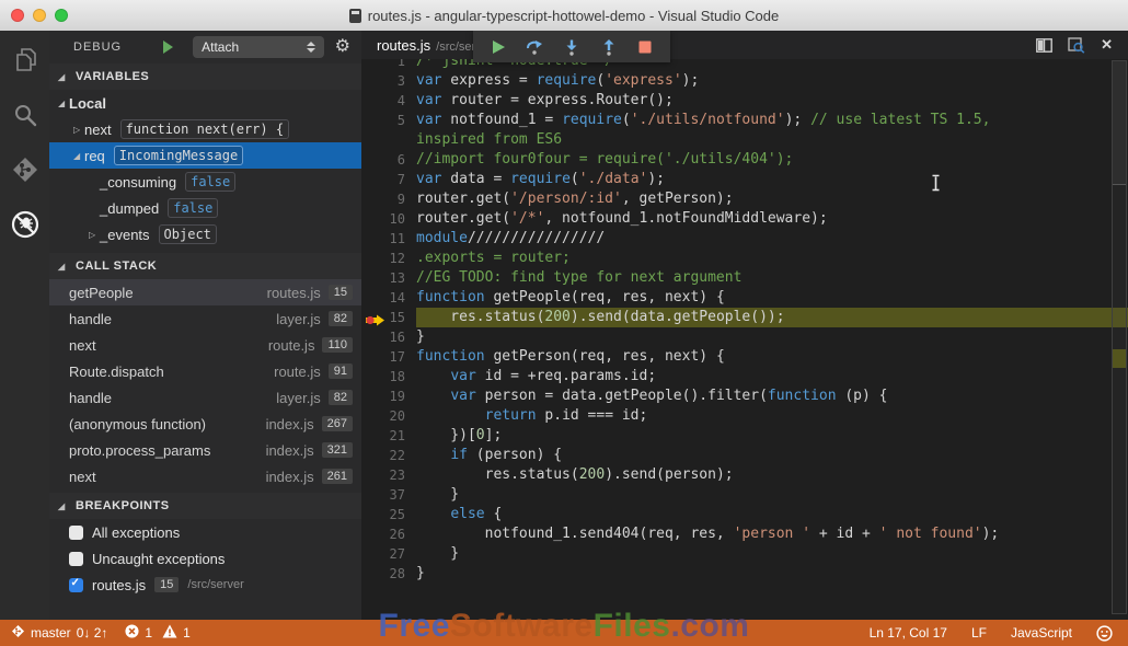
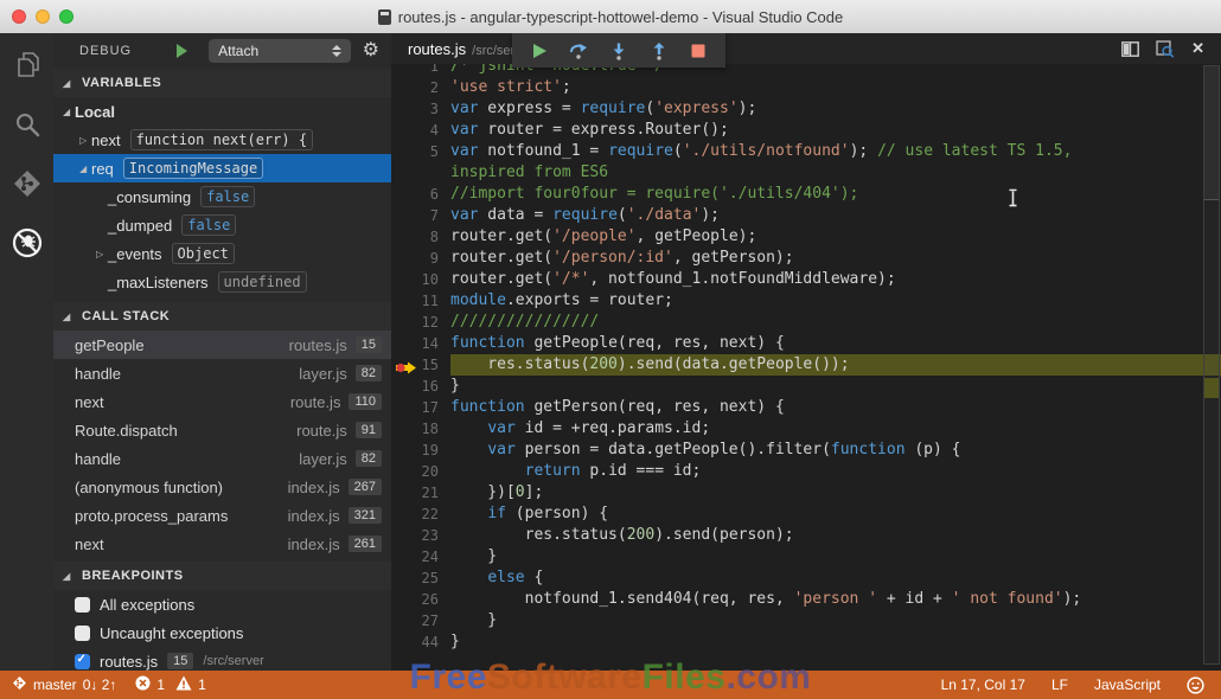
  routes.js - angular-typescript-hottowel-demo - Visual Studio Code
  DEBUG
  Attach
  ⚙
  ◢
  VARIABLES
  ◢
  Local
  ▷
  next
  function next(err) {
  ◢
  req
  IncomingMessage
  _consuming
  false
  _dumped
  false
  ▷
  _events
  Object
+ _maxListeners
+ undefined
  ◢
  CALL STACK
  getPeople
  routes.js
  15
  handle
  layer.js
  82
  next
  route.js
  110
  Route.dispatch
  route.js
  91
  handle
  layer.js
  82
  (anonymous function)
  index.js
  267
  proto.process_params
  index.js
  321
  next
  index.js
  261
  ◢
  BREAKPOINTS
  All exceptions
  Uncaught exceptions
  routes.js
  15
  /src/server
  routes.js
  ✕
  1
+ 2
+ 'use strict';
  3
  var express = require('express');
  4
  var router = express.Router();
  5
  var notfound_1 = require('./utils/notfound'); // use latest TS 1.5,
  inspired from ES6
  6
  //import four0four = require('./utils/404');
  7
  var data = require('./data');
+ 8
+ router.get('/people', getPeople);
  9
  router.get('/person/:id', getPerson);
  10
  router.get('/*', notfound_1.notFoundMiddleware);
  11
- module////////////////
+ module.exports = router;
  12
- .exports = router;
+ ////////////////
- 13
- //EG TODO: find type for next argument
  14
  function getPeople(req, res, next) {
  15
  res.status(200).send(data.getPeople());
  16
  }
  17
  function getPerson(req, res, next) {
  18
  var id = +req.params.id;
  19
  var person = data.getPeople().filter(function (p) {
  20
  return p.id === id;
  21
  })[0];
  22
  if (person) {
  23
  res.status(200).send(person);
- 37
+ 24
  }
  25
  else {
  26
  notfound_1.send404(req, res, 'person ' + id + ' not found');
  27
  }
- 28
+ 44
  }
  master
  0↓ 2↑
  1
  1
  Ln 17, Col 17
  LF
  JavaScript
  FreeSoftwareFiles.com
